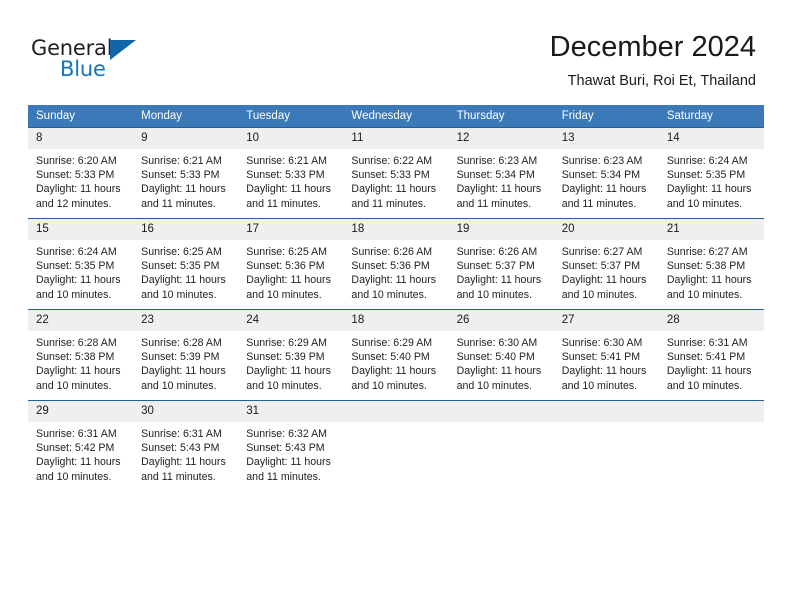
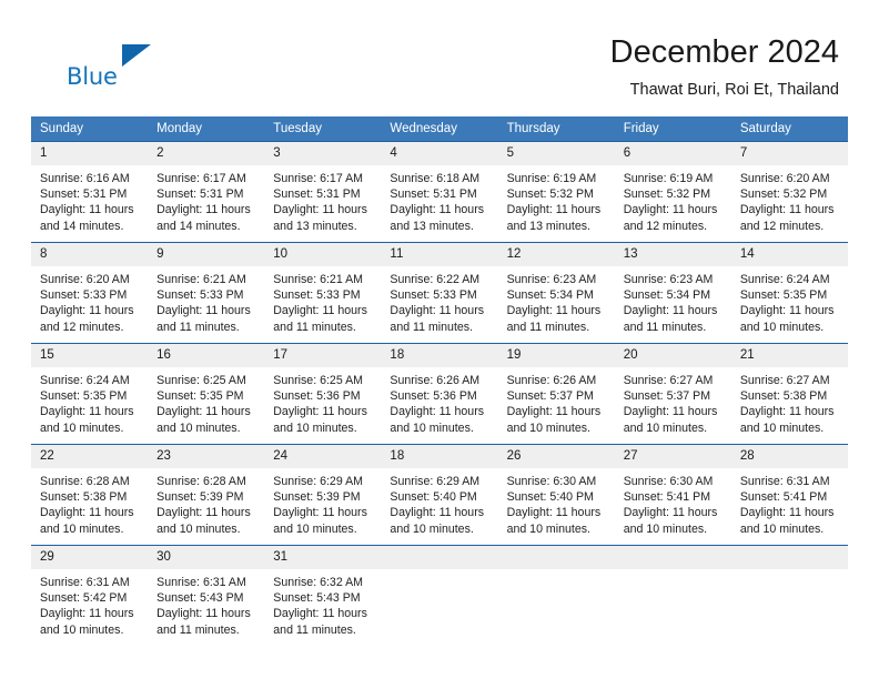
- General
  Blue
  December 2024
  Thawat Buri, Roi Et, Thailand
  Sunday	Monday	Tuesday	Wednesday	Thursday	Friday	Saturday
+ 1Sunrise: 6:16 AMSunset: 5:31 PMDaylight: 11 hoursand 14 minutes.	2Sunrise: 6:17 AMSunset: 5:31 PMDaylight: 11 hoursand 14 minutes.	3Sunrise: 6:17 AMSunset: 5:31 PMDaylight: 11 hoursand 13 minutes.	4Sunrise: 6:18 AMSunset: 5:31 PMDaylight: 11 hoursand 13 minutes.	5Sunrise: 6:19 AMSunset: 5:32 PMDaylight: 11 hoursand 13 minutes.	6Sunrise: 6:19 AMSunset: 5:32 PMDaylight: 11 hoursand 12 minutes.	7Sunrise: 6:20 AMSunset: 5:32 PMDaylight: 11 hoursand 12 minutes.
  8Sunrise: 6:20 AMSunset: 5:33 PMDaylight: 11 hoursand 12 minutes.	9Sunrise: 6:21 AMSunset: 5:33 PMDaylight: 11 hoursand 11 minutes.	10Sunrise: 6:21 AMSunset: 5:33 PMDaylight: 11 hoursand 11 minutes.	11Sunrise: 6:22 AMSunset: 5:33 PMDaylight: 11 hoursand 11 minutes.	12Sunrise: 6:23 AMSunset: 5:34 PMDaylight: 11 hoursand 11 minutes.	13Sunrise: 6:23 AMSunset: 5:34 PMDaylight: 11 hoursand 11 minutes.	14Sunrise: 6:24 AMSunset: 5:35 PMDaylight: 11 hoursand 10 minutes.
  15Sunrise: 6:24 AMSunset: 5:35 PMDaylight: 11 hoursand 10 minutes.	16Sunrise: 6:25 AMSunset: 5:35 PMDaylight: 11 hoursand 10 minutes.	17Sunrise: 6:25 AMSunset: 5:36 PMDaylight: 11 hoursand 10 minutes.	18Sunrise: 6:26 AMSunset: 5:36 PMDaylight: 11 hoursand 10 minutes.	19Sunrise: 6:26 AMSunset: 5:37 PMDaylight: 11 hoursand 10 minutes.	20Sunrise: 6:27 AMSunset: 5:37 PMDaylight: 11 hoursand 10 minutes.	21Sunrise: 6:27 AMSunset: 5:38 PMDaylight: 11 hoursand 10 minutes.
  22Sunrise: 6:28 AMSunset: 5:38 PMDaylight: 11 hoursand 10 minutes.	23Sunrise: 6:28 AMSunset: 5:39 PMDaylight: 11 hoursand 10 minutes.	24Sunrise: 6:29 AMSunset: 5:39 PMDaylight: 11 hoursand 10 minutes.	18Sunrise: 6:29 AMSunset: 5:40 PMDaylight: 11 hoursand 10 minutes.	26Sunrise: 6:30 AMSunset: 5:40 PMDaylight: 11 hoursand 10 minutes.	27Sunrise: 6:30 AMSunset: 5:41 PMDaylight: 11 hoursand 10 minutes.	28Sunrise: 6:31 AMSunset: 5:41 PMDaylight: 11 hoursand 10 minutes.
  29Sunrise: 6:31 AMSunset: 5:42 PMDaylight: 11 hoursand 10 minutes.	30Sunrise: 6:31 AMSunset: 5:43 PMDaylight: 11 hoursand 11 minutes.	31Sunrise: 6:32 AMSunset: 5:43 PMDaylight: 11 hoursand 11 minutes.
